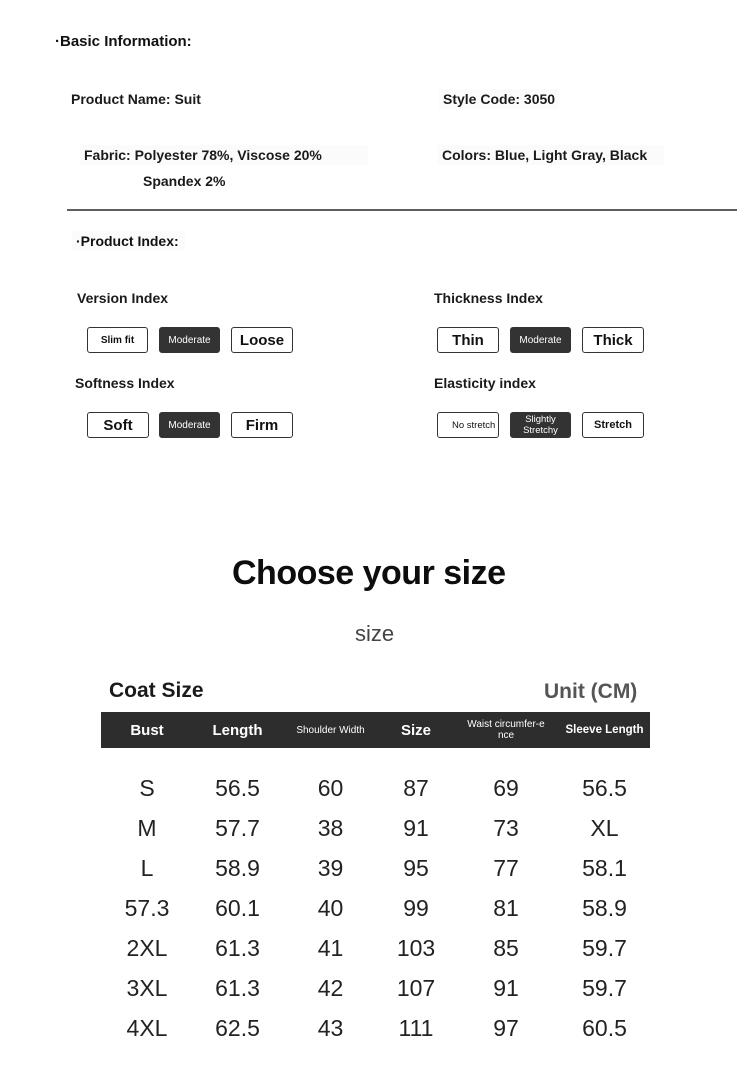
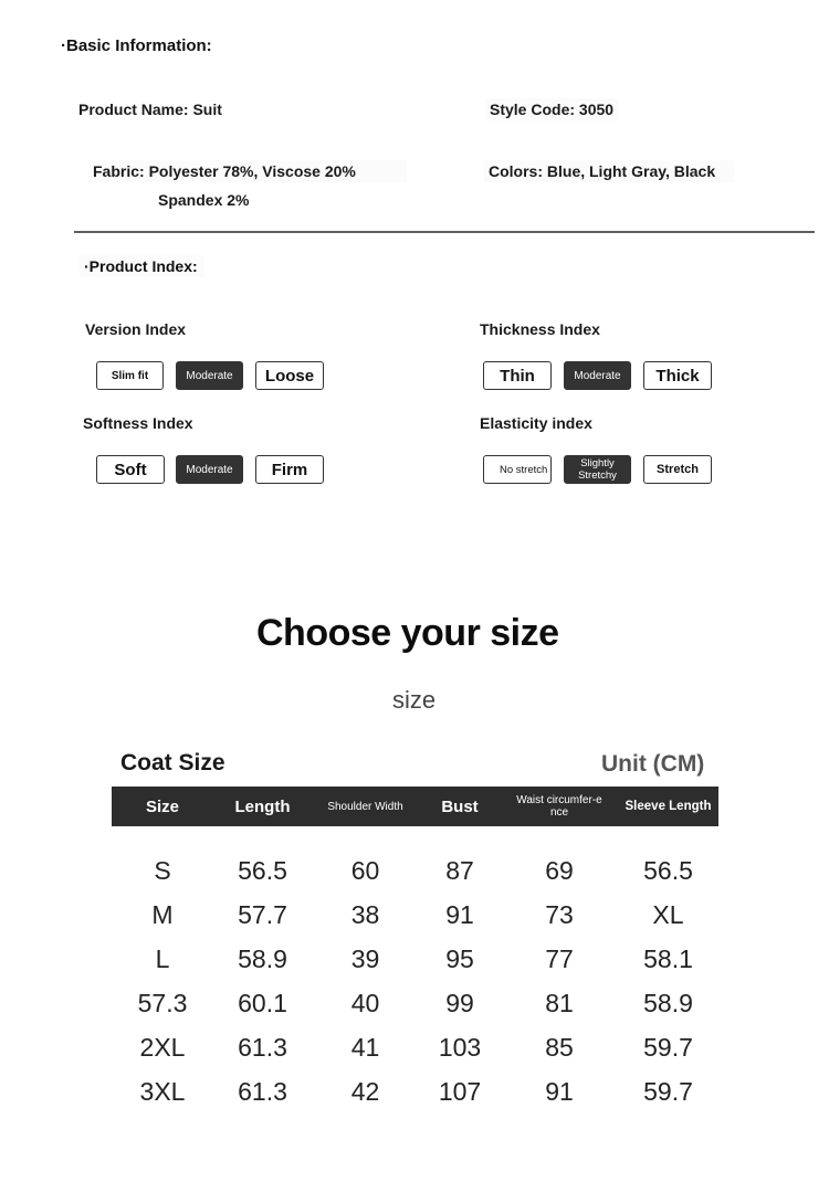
  ·Basic Information:
  Product Name: Suit
  Style Code: 3050
  Fabric: Polyester 78%, Viscose 20%
  Spandex 2%
  Colors: Blue, Light Gray, Black
  ·Product Index:
  Version Index
  Slim fit
  Moderate
  Loose
  Thickness Index
  Thin
  Moderate
  Thick
  Softness Index
  Soft
  Moderate
  Firm
  Elasticity index
  No stretch
  Slightly Stretchy
  Stretch
  Choose your size
  size
  Coat Size
  Unit (CM)
- Bust
+ Size
  Length
  Shoulder Width
- Size
+ Bust
  Waist circumfer-ence
  Sleeve Length
  S
  56.5
  60
  87
  69
  56.5
  M
  57.7
  38
  91
  73
  XL
  L
  58.9
  39
  95
  77
  58.1
  57.3
  60.1
  40
  99
  81
  58.9
  2XL
  61.3
  41
  103
  85
  59.7
  3XL
  61.3
  42
  107
  91
  59.7
- 4XL
- 62.5
- 43
- 111
- 97
- 60.5
